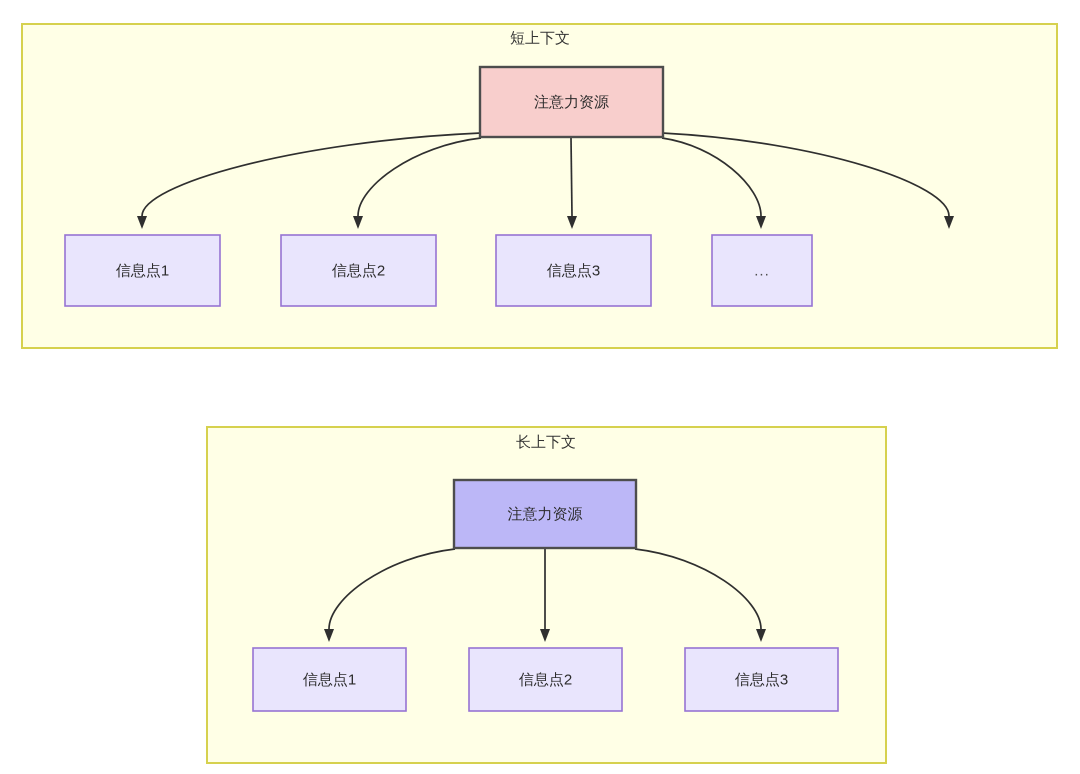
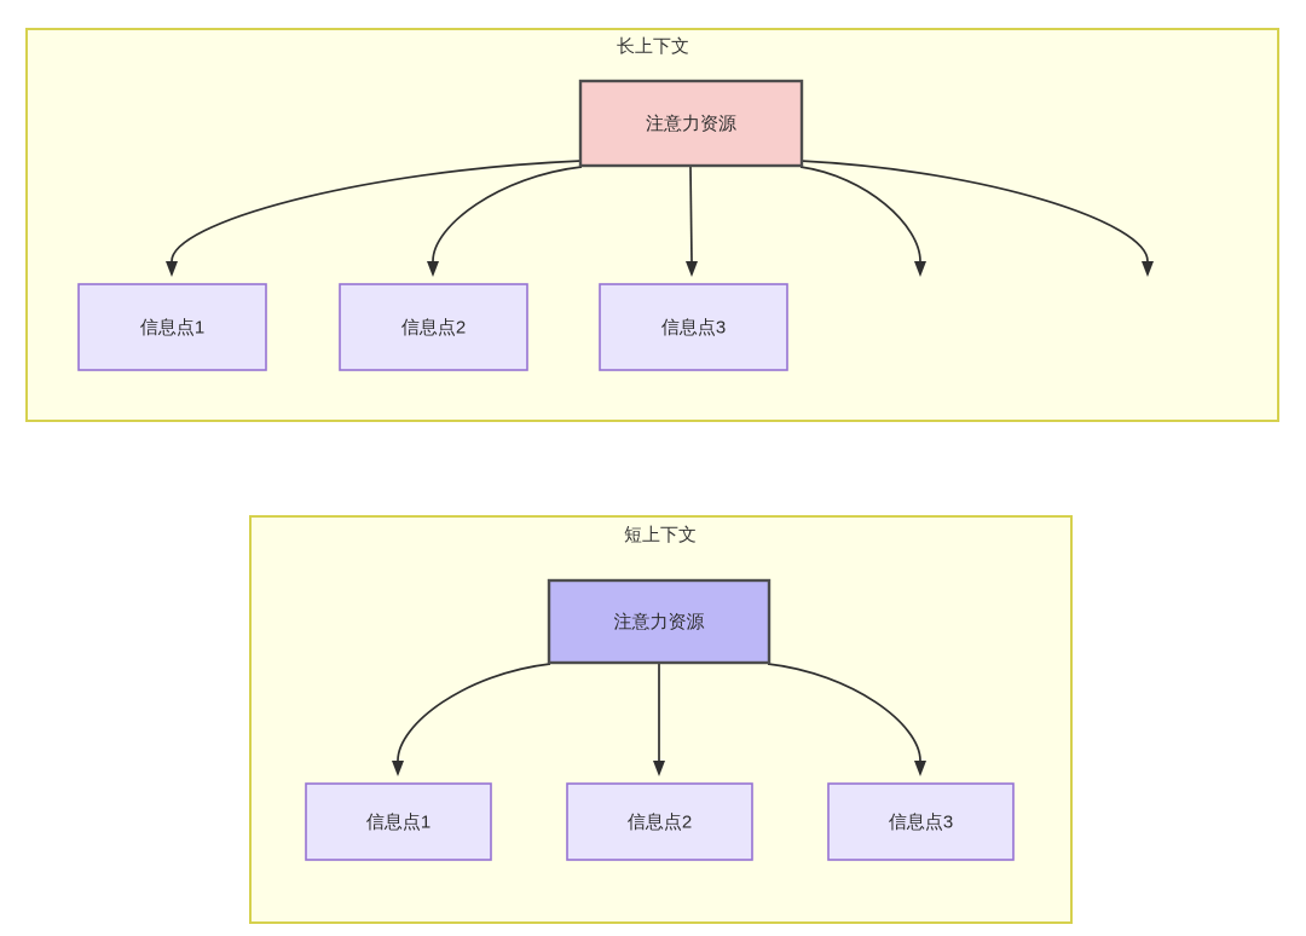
- 短上下文
+ 长上下文
  注意力资源
  信息点1
  信息点2
  信息点3
- ...
- 长上下文
+ 短上下文
  注意力资源
  信息点1
  信息点2
  信息点3
